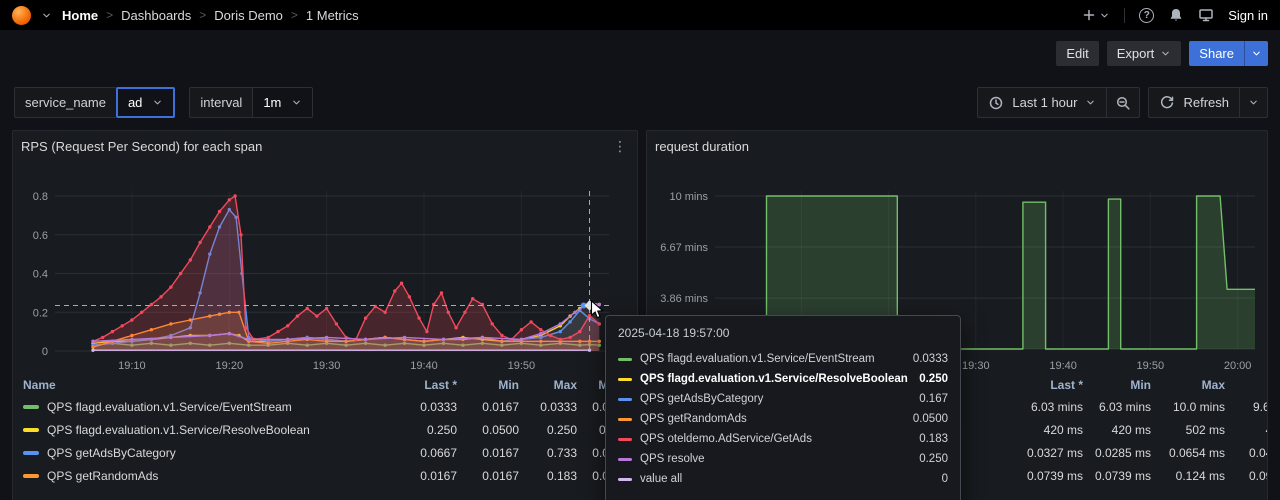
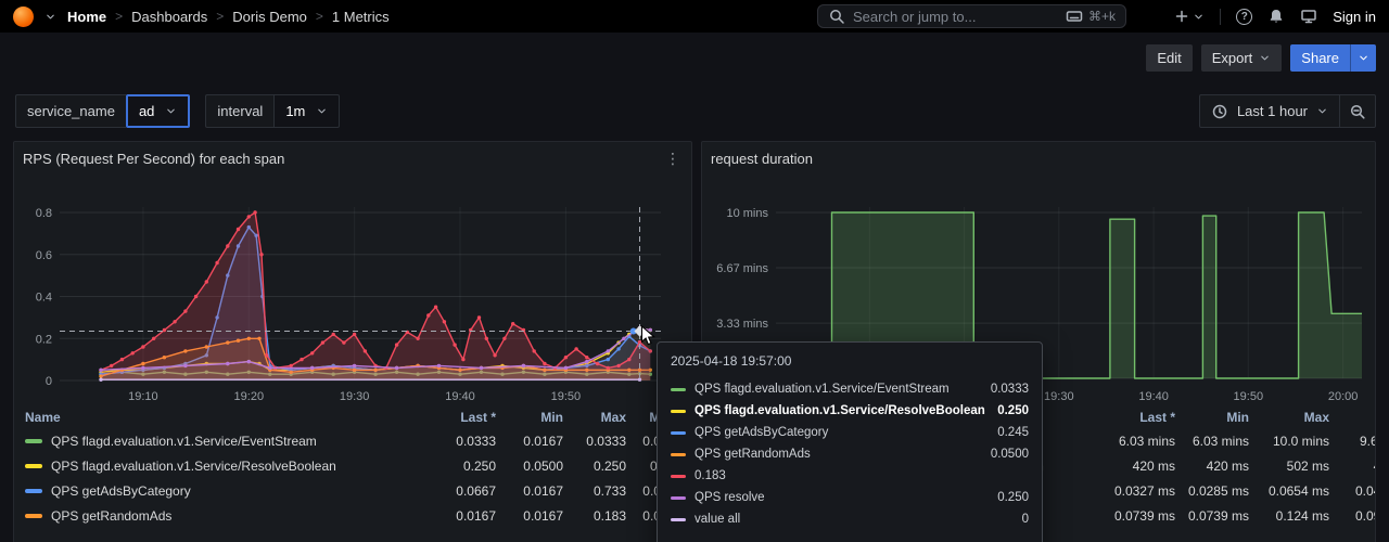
  Home
  >
  Dashboards
  >
  Doris Demo
  >
  1 Metrics
+ Search or jump to...
+ ⌘+k
  ?
  Sign in
  Edit
  Export
  Share
  service_name
  ad
  interval
  1m
  Last 1 hour
- Refresh
  RPS (Request Per Second) for each span
  ⋮
  0
  0.2
  0.4
  0.6
  0.8
  19:10
  19:20
  19:30
  19:40
  19:50
  Name
  Last *
  Min
  Max
  QPS flagd.evaluation.v1.Service/EventStream
  0.0333
  0.0167
  0.0333
  QPS flagd.evaluation.v1.Service/ResolveBoolean
  0.250
  0.0500
  0.250
  QPS getAdsByCategory
  0.0667
  0.0167
  0.733
  QPS getRandomAds
  0.0167
  0.0167
  0.183
  request duration
- 3.86 mins
+ 3.33 mins
  6.67 mins
  10 mins
  19:30
  19:40
  19:50
  20:00
  Last *
  Min
  Max
  6.03 mins
  6.03 mins
  10.0 mins
  420 ms
  420 ms
  502 ms
  0.0327 ms
  0.0285 ms
  0.0654 ms
  0.0739 ms
  0.0739 ms
  0.124 ms
  2025-04-18 19:57:00
  QPS flagd.evaluation.v1.Service/EventStream
  0.0333
  QPS flagd.evaluation.v1.Service/ResolveBoolean
  0.250
  QPS getAdsByCategory
- 0.167
+ 0.245
  QPS getRandomAds
  0.0500
- QPS oteldemo.AdService/GetAds
  0.183
  QPS resolve
  0.250
  value all
  0
